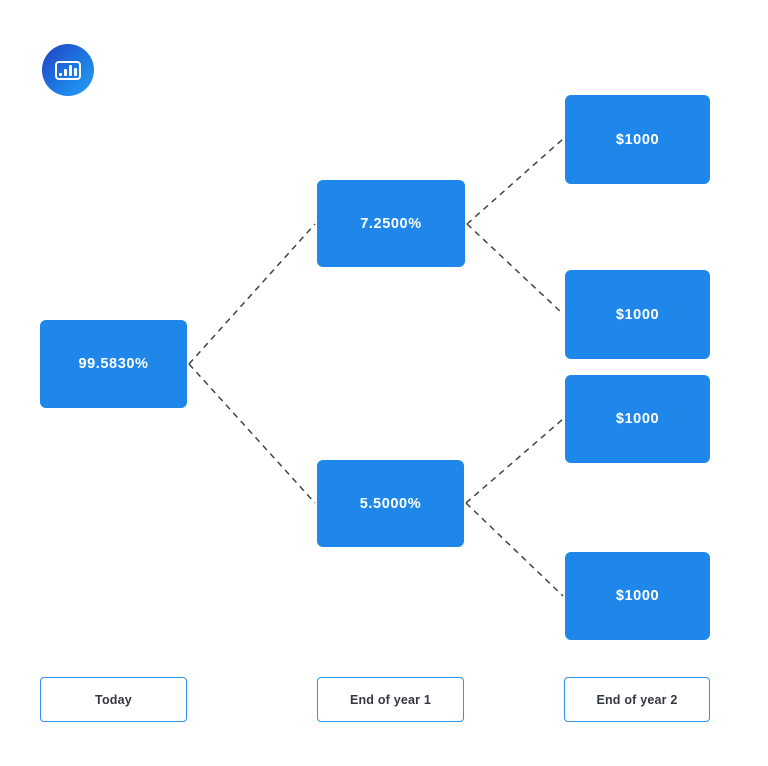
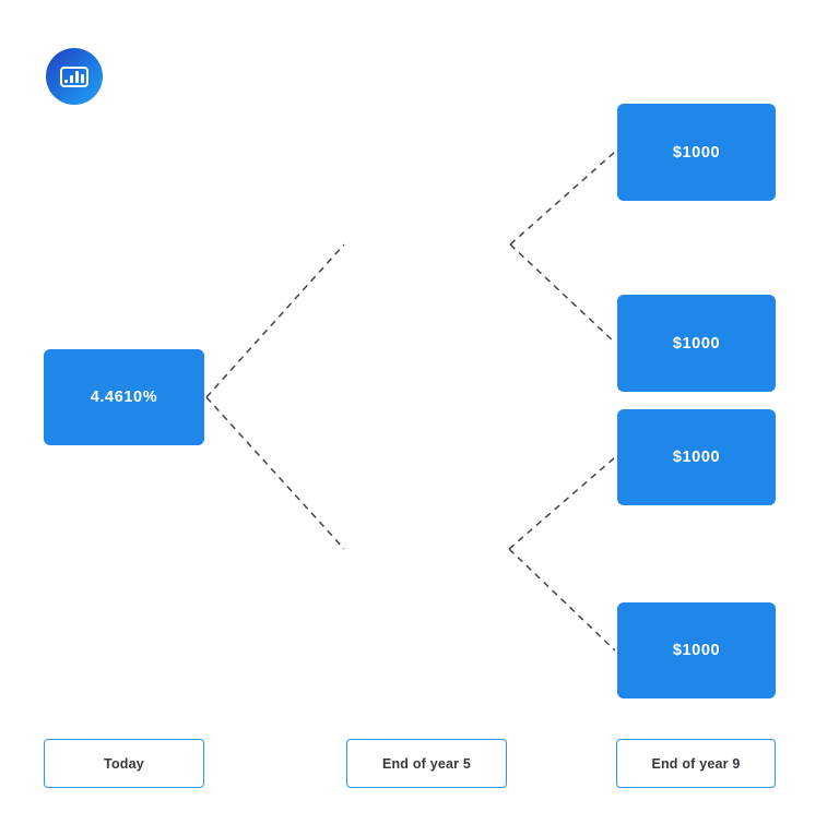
- 99.5830%
+ 4.4610%
- 7.2500%
- 5.5000%
  $1000
  $1000
  $1000
  $1000
  Today
- End of year 1
+ End of year 5
- End of year 2
+ End of year 9
